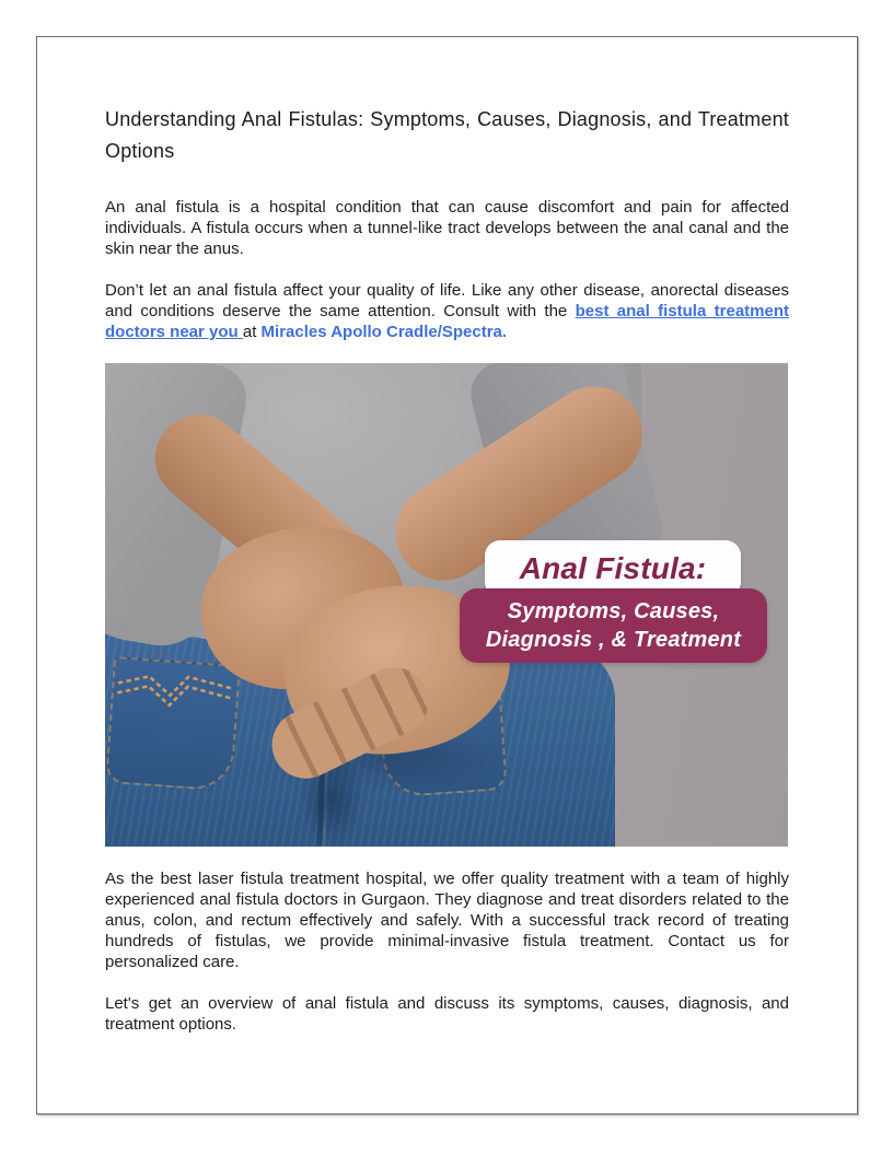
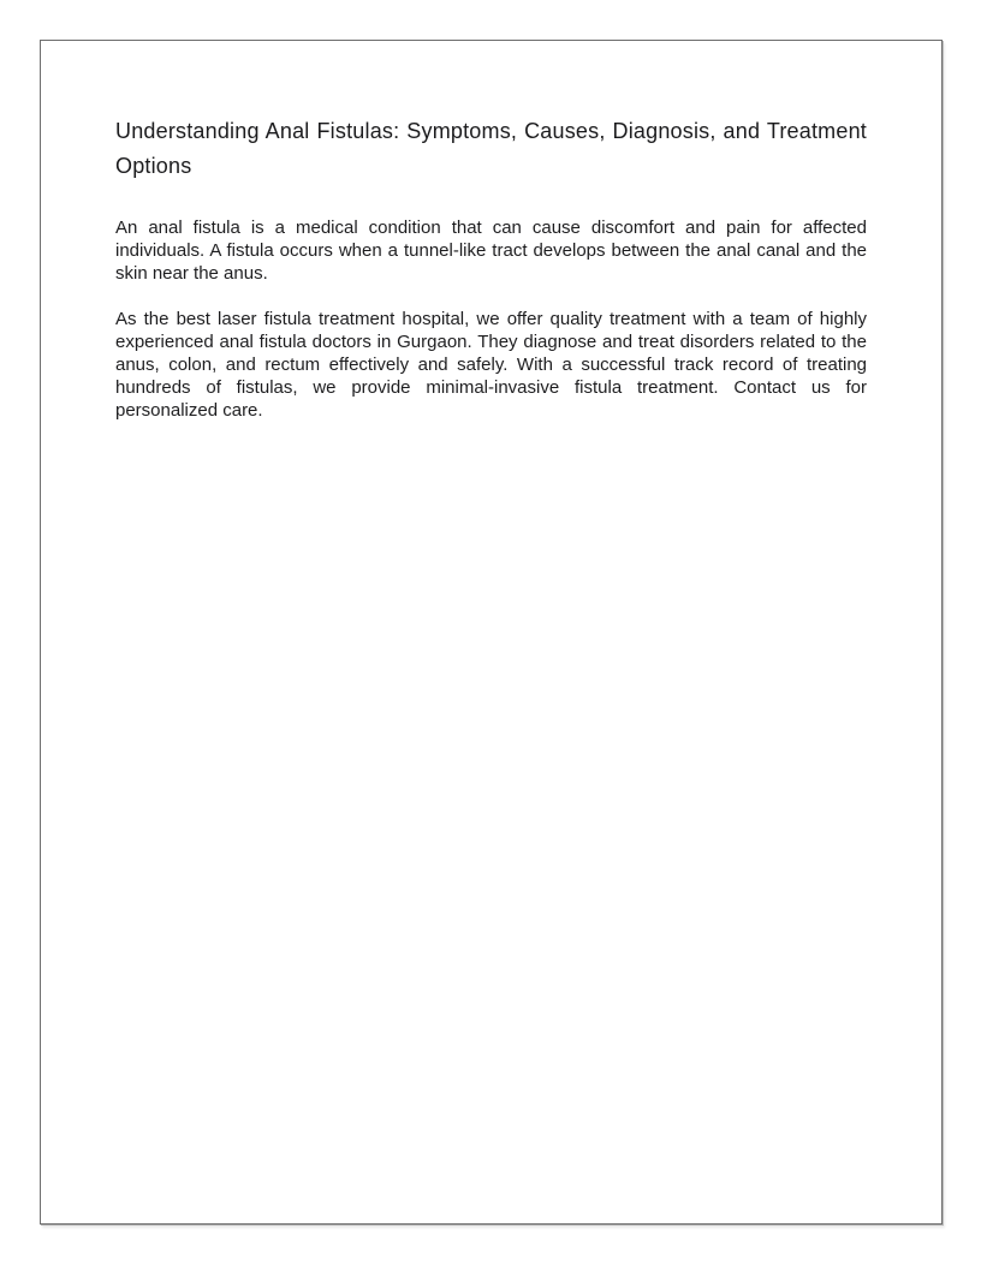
  Understanding Anal Fistulas: Symptoms, Causes, Diagnosis, and Treatment Options
- An anal fistula is a hospital condition that can cause discomfort and pain for affected individuals. A fistula occurs when a tunnel-like tract develops between the anal canal and the skin near the anus.
+ An anal fistula is a medical condition that can cause discomfort and pain for affected individuals. A fistula occurs when a tunnel-like tract develops between the anal canal and the skin near the anus.
- Don’t let an anal fistula affect your quality of life. Like any other disease, anorectal diseases and conditions deserve the same attention. Consult with the best anal fistula treatment doctors near you at Miracles Apollo Cradle/Spectra.
- Anal Fistula:
- Symptoms, Causes,
- Diagnosis , & Treatment
  As the best laser fistula treatment hospital, we offer quality treatment with a team of highly experienced anal fistula doctors in Gurgaon. They diagnose and treat disorders related to the anus, colon, and rectum effectively and safely. With a successful track record of treating hundreds of fistulas, we provide minimal-invasive fistula treatment. Contact us for personalized care.
- Let's get an overview of anal fistula and discuss its symptoms, causes, diagnosis, and treatment options.
